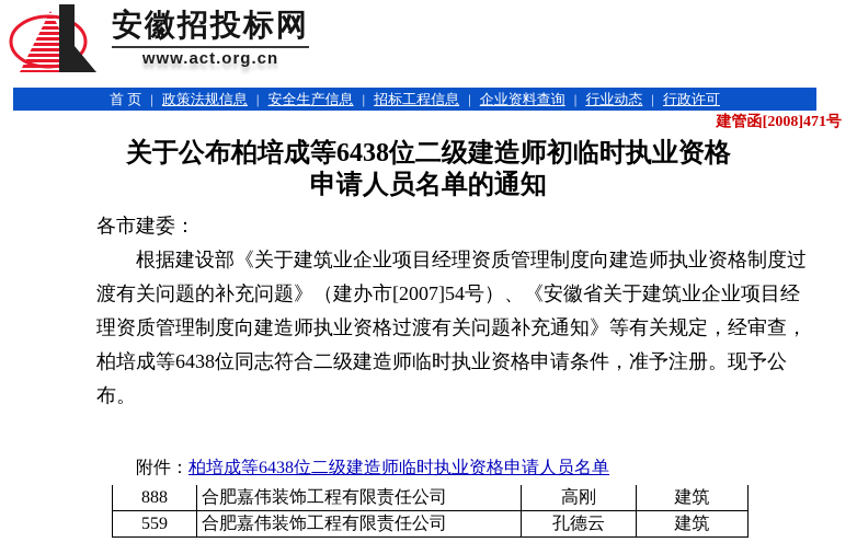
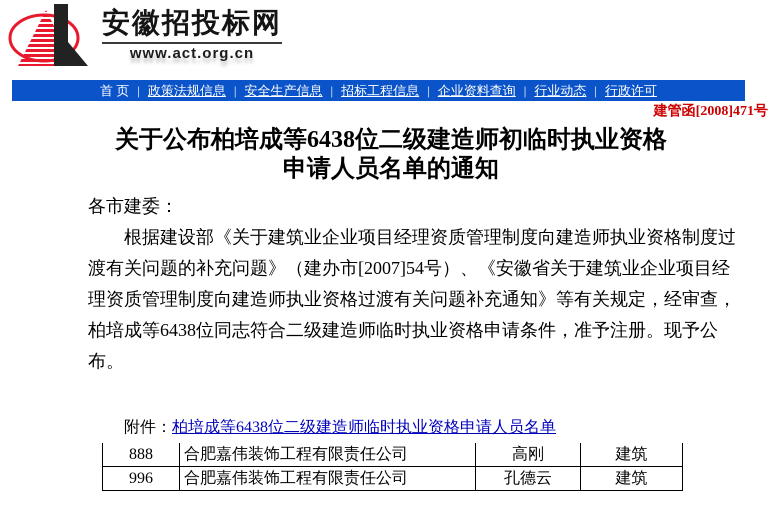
  安徽招投标网
  www.act.org.cn
  首 页 | 政策法规信息 | 安全生产信息 | 招标工程信息 | 企业资料查询 | 行业动态 | 行政许可
  建管函[2008]471号
  关于公布柏培成等6438位二级建造师初临时执业资格
  申请人员名单的通知
  各市建委：
  根据建设部《关于建筑业企业项目经理资质管理制度向建造师执业资格制度过
  渡有关问题的补充问题》（建办市[2007]54号）、《安徽省关于建筑业企业项目经
  理资质管理制度向建造师执业资格过渡有关问题补充通知》等有关规定，经审查，
  柏培成等6438位同志符合二级建造师临时执业资格申请条件，准予注册。现予公
  布。
  附件：柏培成等6438位二级建造师临时执业资格申请人员名单
  888	合肥嘉伟装饰工程有限责任公司	高刚	建筑
- 559	合肥嘉伟装饰工程有限责任公司	孔德云	建筑
+ 996	合肥嘉伟装饰工程有限责任公司	孔德云	建筑
